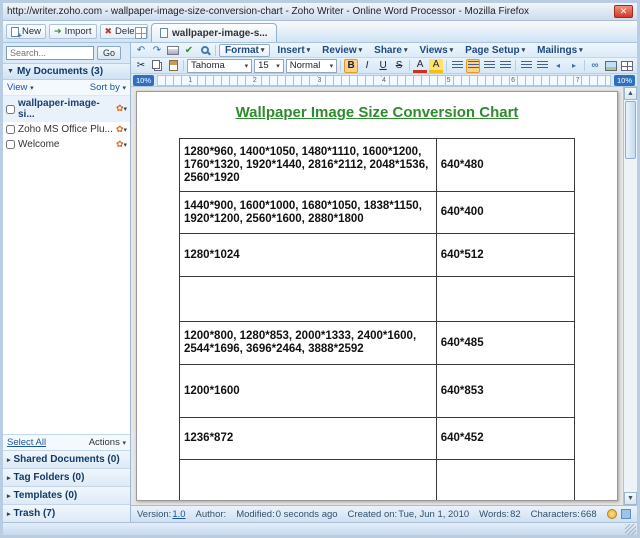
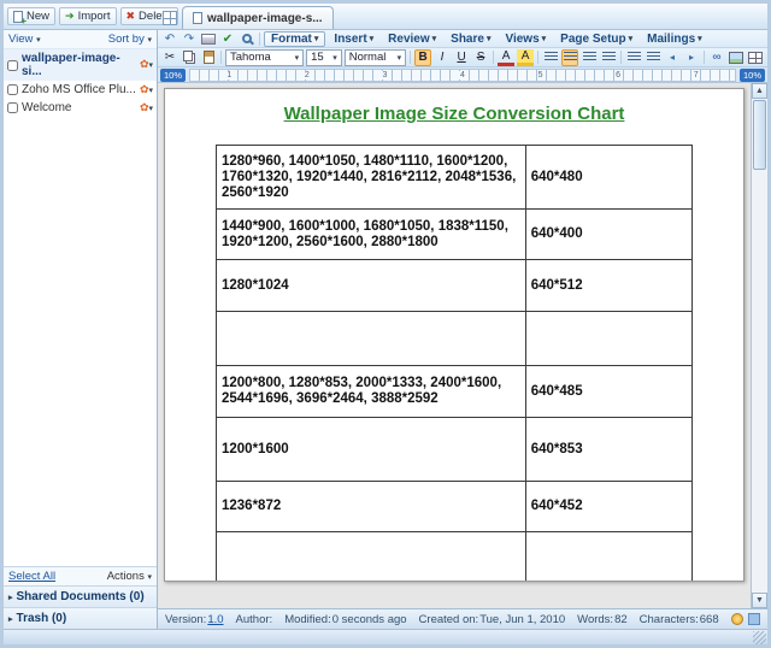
- http://writer.zoho.com - wallpaper-image-size-conversion-chart - Zoho Writer - Online Word Processor - Mozilla Firefox
- ✕
  New
  ➔
  Import
  ✖
  wallpaper-image-s...
- Search...
- Go
- My Documents (3)
  View
  Sort by
  wallpaper-image-si...
  ✿▾
  Zoho MS Office Plu...
  ✿▾
  Welcome
  ✿▾
  Select All
  Actions
  Shared Documents (0)
- Tag Folders (0)
- Templates (0)
- Trash (7)
+ Trash (0)
  ↶
  ↷
  ✔
  Format
  Insert
  Review
  Share
  Views
  Page Setup
  Mailings
  ✂
  Tahoma
  15
  Normal
  B
  I
  U
  S
  A
  A
  ◂
  ▸
  ∞
  10%
  10%
  Wallpaper Image Size Conversion Chart
  1280*960, 1400*1050, 1480*1110, 1600*1200, 1760*1320, 1920*1440, 2816*2112, 2048*1536, 2560*1920	640*480
  1440*900, 1600*1000, 1680*1050, 1838*1150, 1920*1200, 2560*1600, 2880*1800	640*400
  1280*1024	640*512
  1200*800, 1280*853, 2000*1333, 2400*1600, 2544*1696, 3696*2464, 3888*2592	640*485
  1200*1600	640*853
  1236*872	640*452
  Version:
  1.0
  Author:
  Modified:
  0 seconds ago
  Created on:
  Tue, Jun 1, 2010
  Words:
  82
  Characters:
  668
